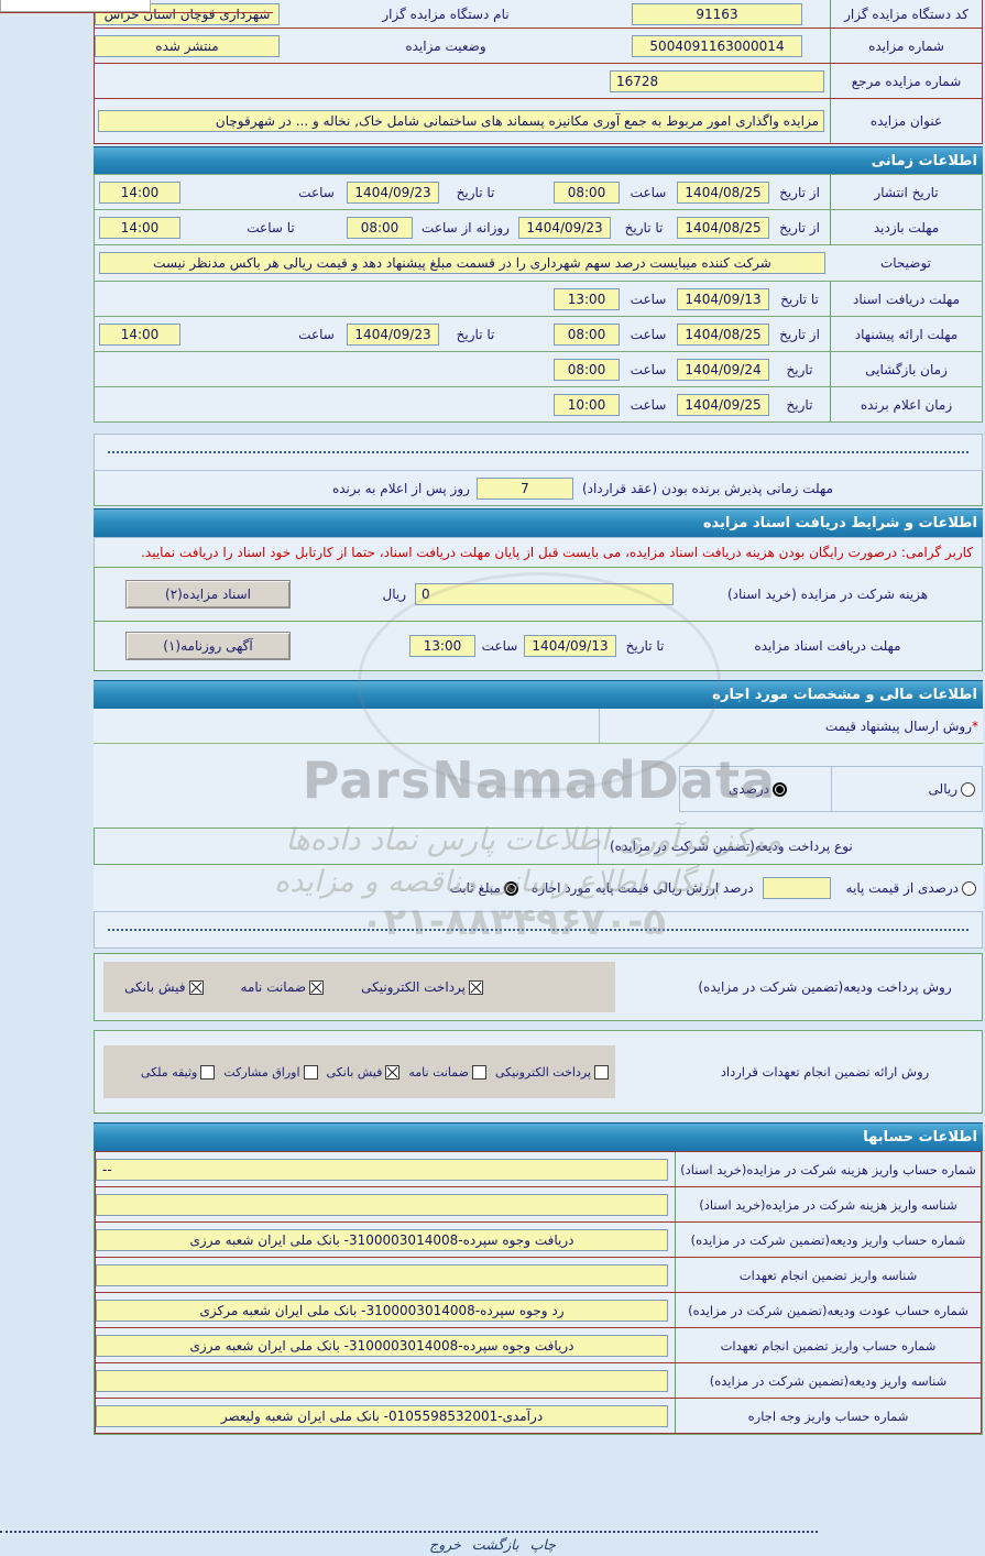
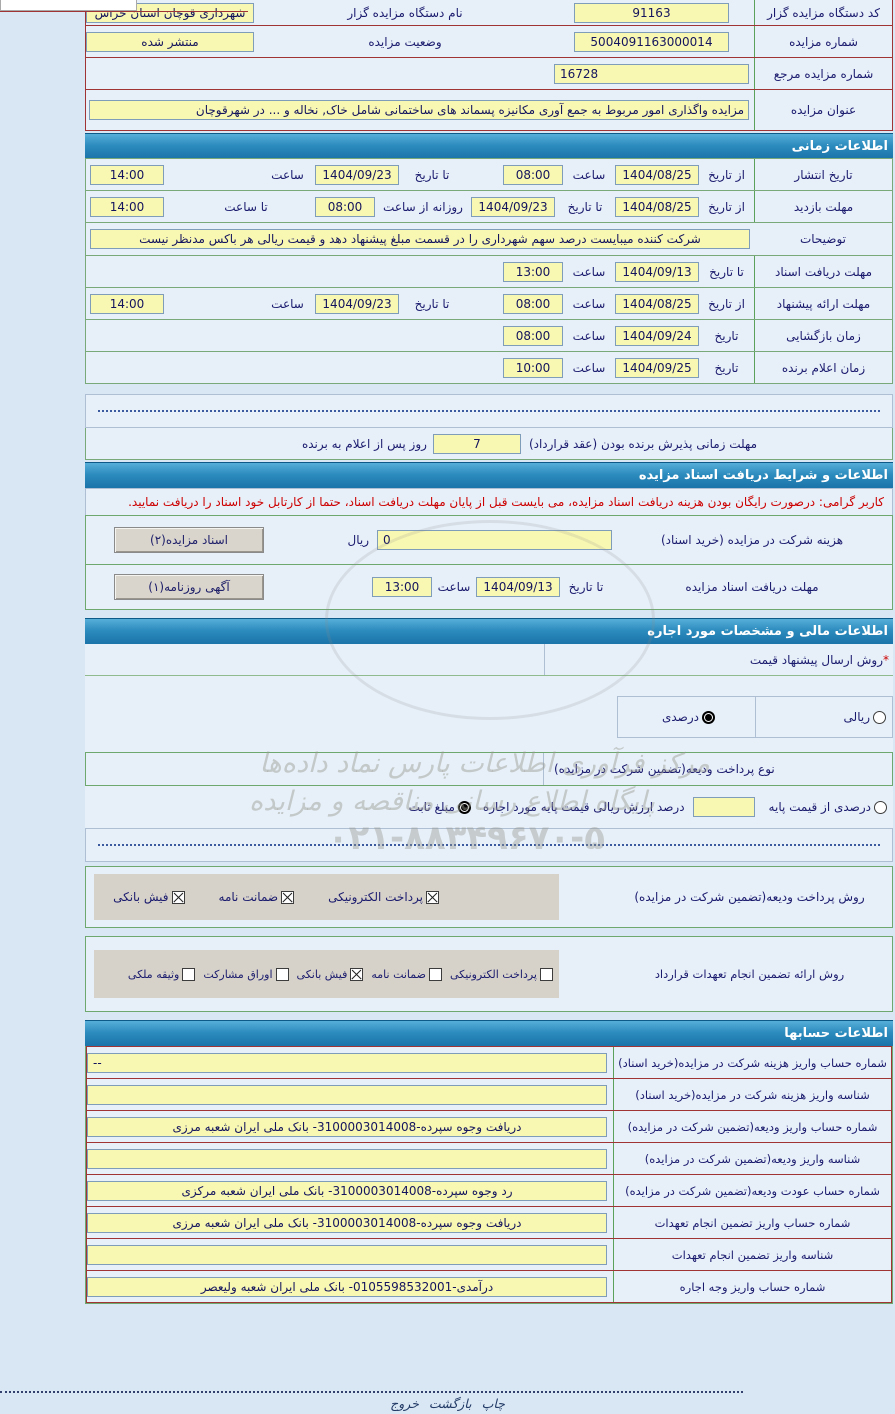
  کد دستگاه مزایده گزار
  91163
  نام دستگاه مزایده گزار
  شهرداری قوچان استان خراس
  شماره مزایده
  5004091163000014
  وضعیت مزایده
  منتشر شده
  شماره مزایده مرجع
  16728
  عنوان مزایده
  مزایده واگذاری امور مربوط به جمع آوری مکانیزه پسماند های ساختمانی شامل خاک, نخاله و ... در شهرقوچان
  اطلاعات زمانی
  تاریخ انتشار
  از تاریخ
  1404/08/25
  ساعت
  08:00
  تا تاریخ
  1404/09/23
  ساعت
  14:00
  مهلت بازدید
  از تاریخ
  1404/08/25
  تا تاریخ
  1404/09/23
  روزانه از ساعت
  08:00
  تا ساعت
  14:00
  توضیحات
  شرکت کننده میبایست درصد سهم شهرداری را در قسمت مبلغ پیشنهاد دهد و قیمت ریالی هر باکس مدنظر نیست
  مهلت دریافت اسناد
  تا تاریخ
  1404/09/13
  ساعت
  13:00
  مهلت ارائه پیشنهاد
  از تاریخ
  1404/08/25
  ساعت
  08:00
  تا تاریخ
  1404/09/23
  ساعت
  14:00
  زمان بازگشایی
  تاریخ
  1404/09/24
  ساعت
  08:00
  زمان اعلام برنده
  تاریخ
  1404/09/25
  ساعت
  10:00
  مهلت زمانی پذیرش برنده بودن (عقد قرارداد)
  7
  روز پس از اعلام به برنده
  اطلاعات و شرایط دریافت اسناد مزایده
  کاربر گرامی: درصورت رایگان بودن هزینه دریافت اسناد مزایده، می بایست قبل از پایان مهلت دریافت اسناد، حتما از کارتابل خود اسناد را دریافت نمایید.
  هزینه شرکت در مزایده (خرید اسناد)
  0
  ریال
  اسناد مزایده(۲)
  مهلت دریافت اسناد مزایده
  تا تاریخ
  1404/09/13
  ساعت
  13:00
  آگهی روزنامه(۱)
  اطلاعات مالی و مشخصات مورد اجاره
  *روش ارسال پیشنهاد قیمت
  ریالی
  درصدی
  نوع پرداخت ودیعه(تضمین شرکت در مزایده)
  درصدی از قیمت پایه
  درصد ارزش ریالی قیمت پایه مورد اجاره
  مبلغ ثابت
  روش پرداخت ودیعه(تضمین شرکت در مزایده)
  پرداخت الکترونیکی
  ضمانت نامه
  فیش بانکی
  روش ارائه تضمین انجام تعهدات قرارداد
  پرداخت الکترونیکی
  ضمانت نامه
  فیش بانکی
  اوراق مشارکت
  وثیقه ملکی
  اطلاعات حسابها
  شماره حساب واریز هزینه شرکت در مزایده(خرید اسناد)
  --
  شناسه واریز هزینه شرکت در مزایده(خرید اسناد)
  شماره حساب واریز ودیعه(تضمین شرکت در مزایده)
  دریافت وجوه سپرده-3100003014008- بانک ملی ایران شعبه مرزی
- شناسه واریز تضمین انجام تعهدات
+ شناسه واریز ودیعه(تضمین شرکت در مزایده)
  شماره حساب عودت ودیعه(تضمین شرکت در مزایده)
  رد وجوه سپرده-3100003014008- بانک ملی ایران شعبه مرکزی
  شماره حساب واریز تضمین انجام تعهدات
  دریافت وجوه سپرده-3100003014008- بانک ملی ایران شعبه مرزی
- شناسه واریز ودیعه(تضمین شرکت در مزایده)
+ شناسه واریز تضمین انجام تعهدات
  شماره حساب واریز وجه اجاره
  درآمدی-0105598532001- بانک ملی ایران شعبه ولیعصر
  چاپ
  بازگشت
  خروج
- ParsNamadData
  مرکز فرآوری اطلاعات پارس نماد داده‌ها
  پایگاه اطلاع رسانی مناقصه و مزایده
  ۰۲۱-۸۸۳۴۹۶۷۰-۵
